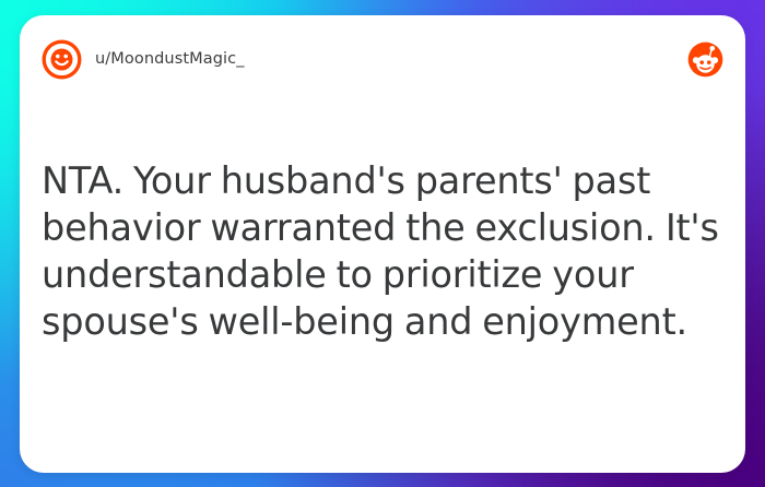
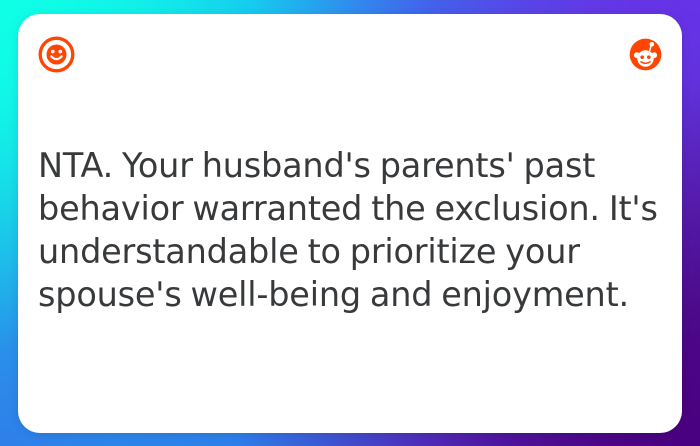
- u/MoondustMagic_
  NTA. Your husband's parents' past behavior warranted the exclusion. It's understandable to prioritize your spouse's well-being and enjoyment.
